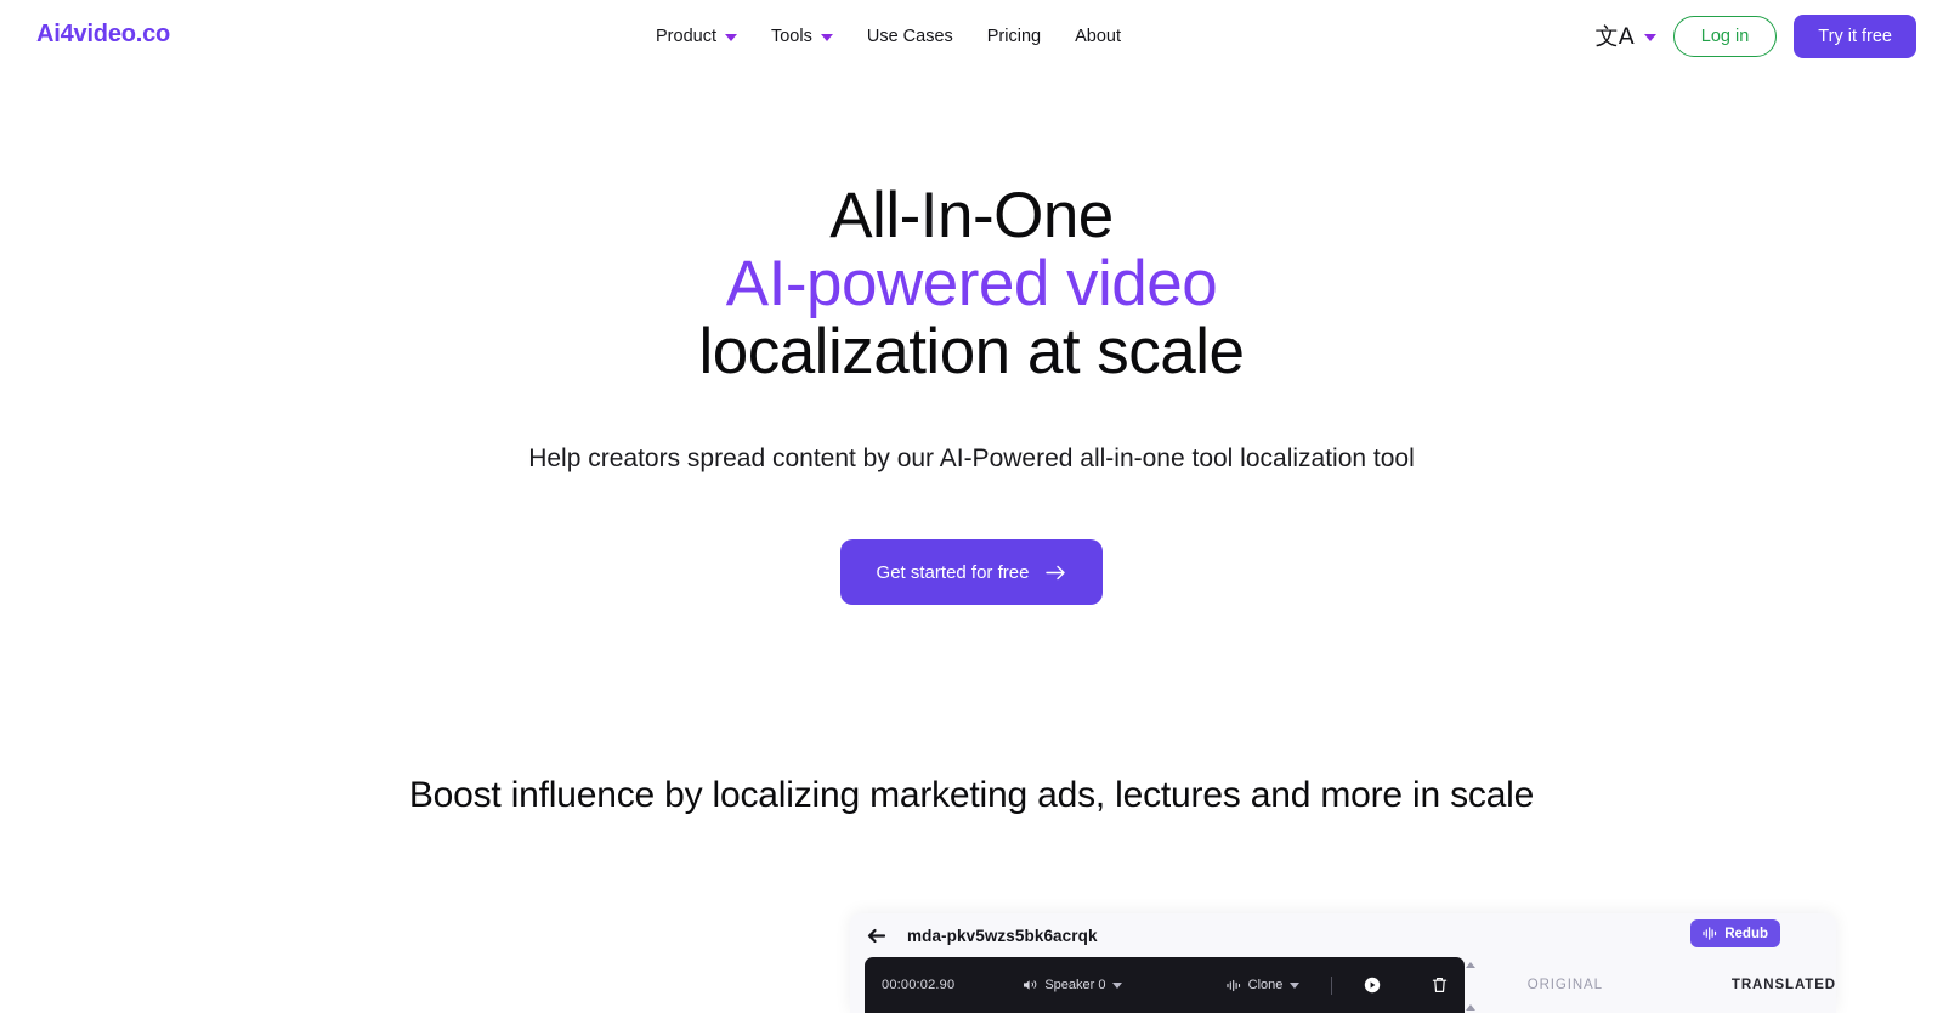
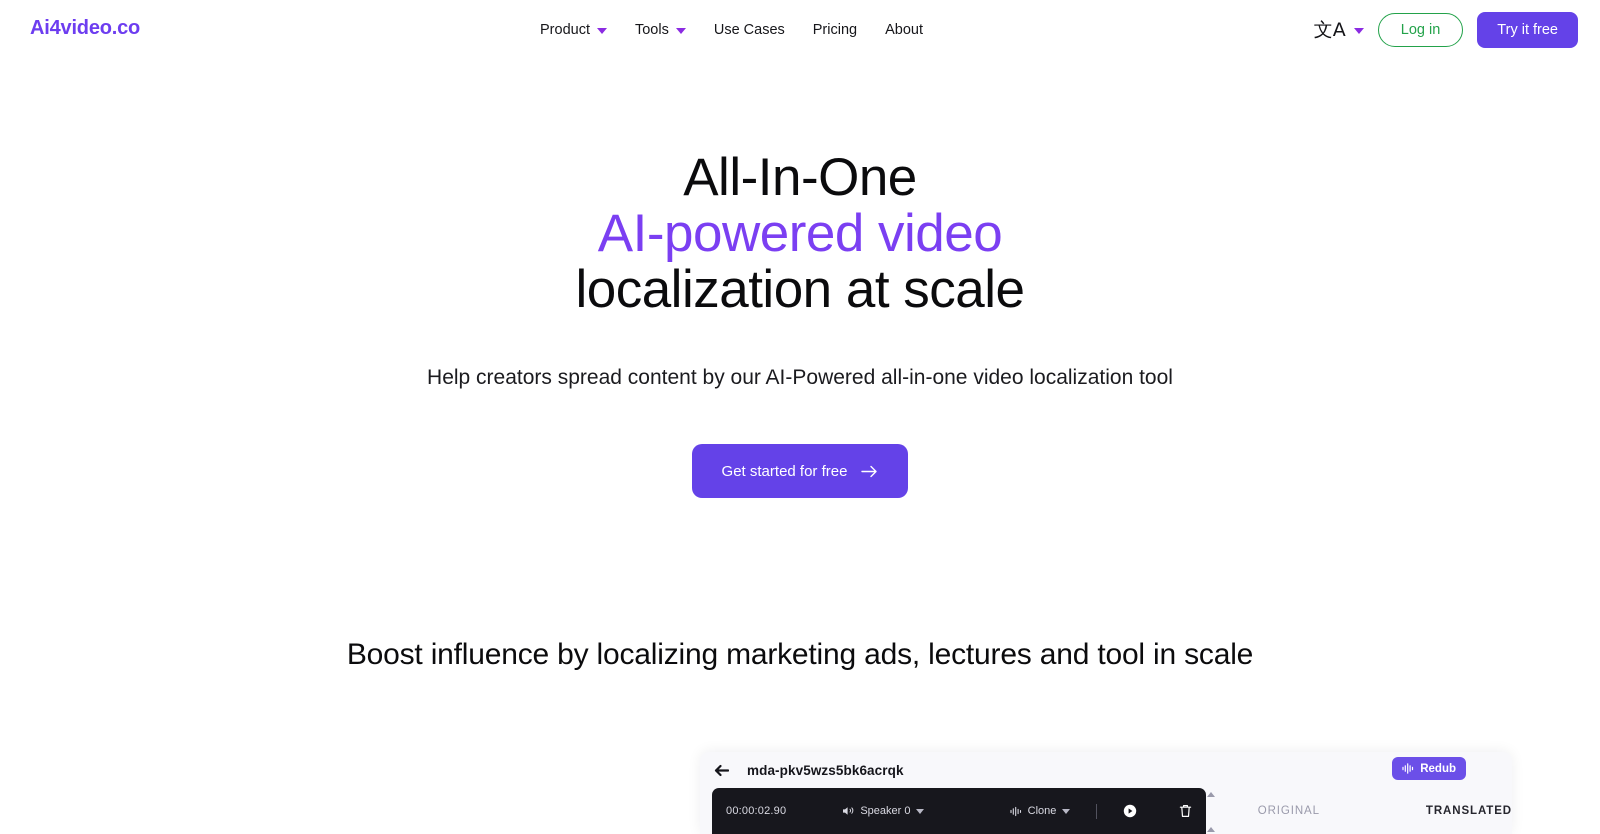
  Ai4video.co
  Product
  Tools
  Use Cases
  Pricing
  About
  文A
  Log in
  Try it free
  All-In-One
  AI-powered video
  localization at scale
- Help creators spread content by our AI-Powered all-in-one tool localization tool
+ Help creators spread content by our AI-Powered all-in-one video localization tool
  Get started for free
- Boost influence by localizing marketing ads, lectures and more in scale
+ Boost influence by localizing marketing ads, lectures and tool in scale
  mda-pkv5wzs5bk6acrqk
  Redub
  00:00:02.90
  Speaker 0
  Clone
  ORIGINAL
  TRANSLATED
